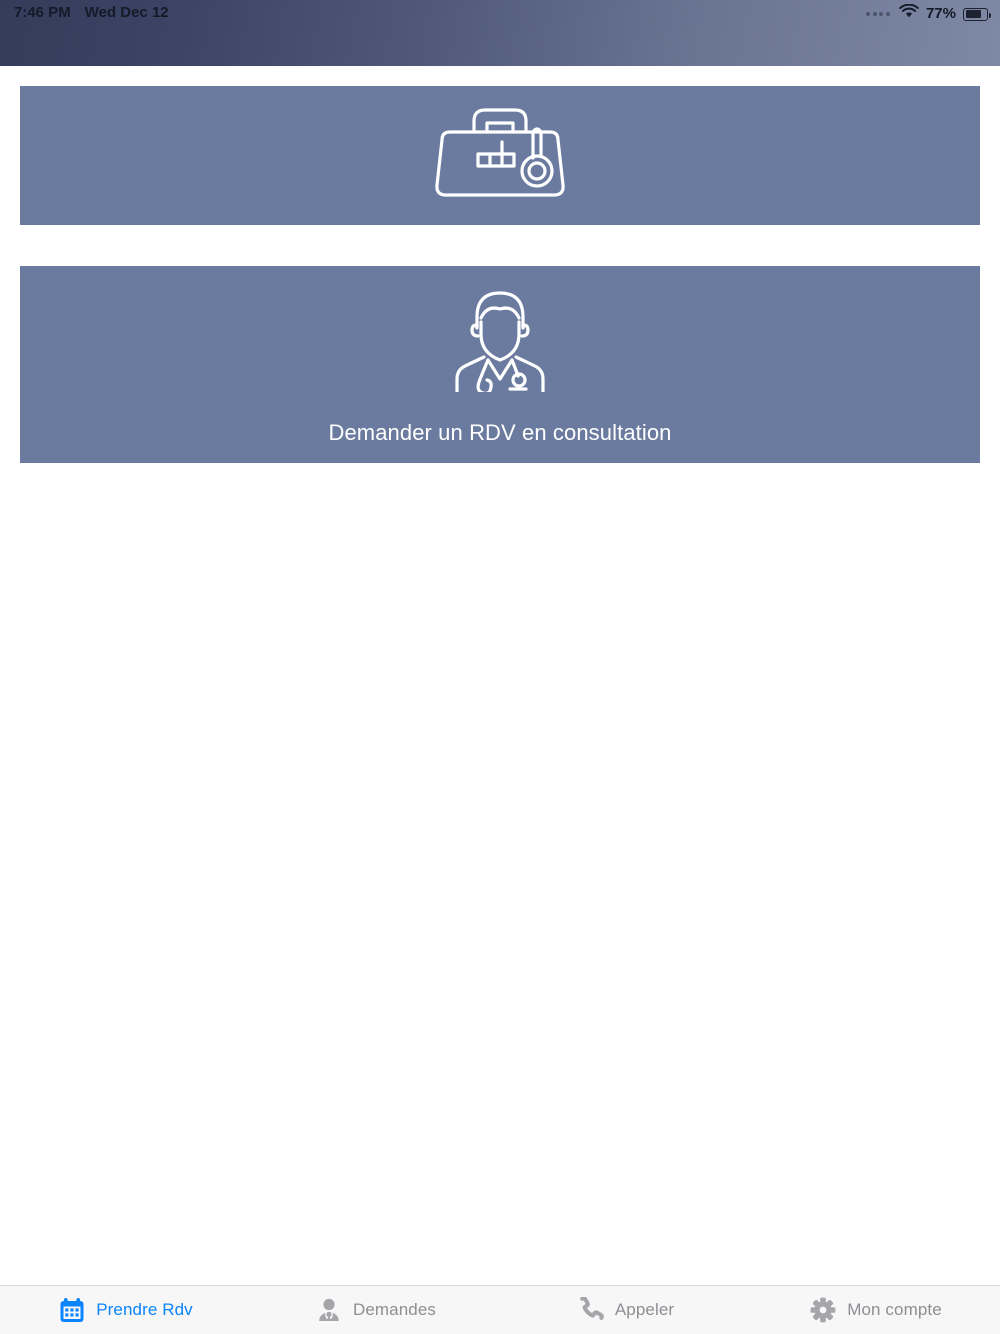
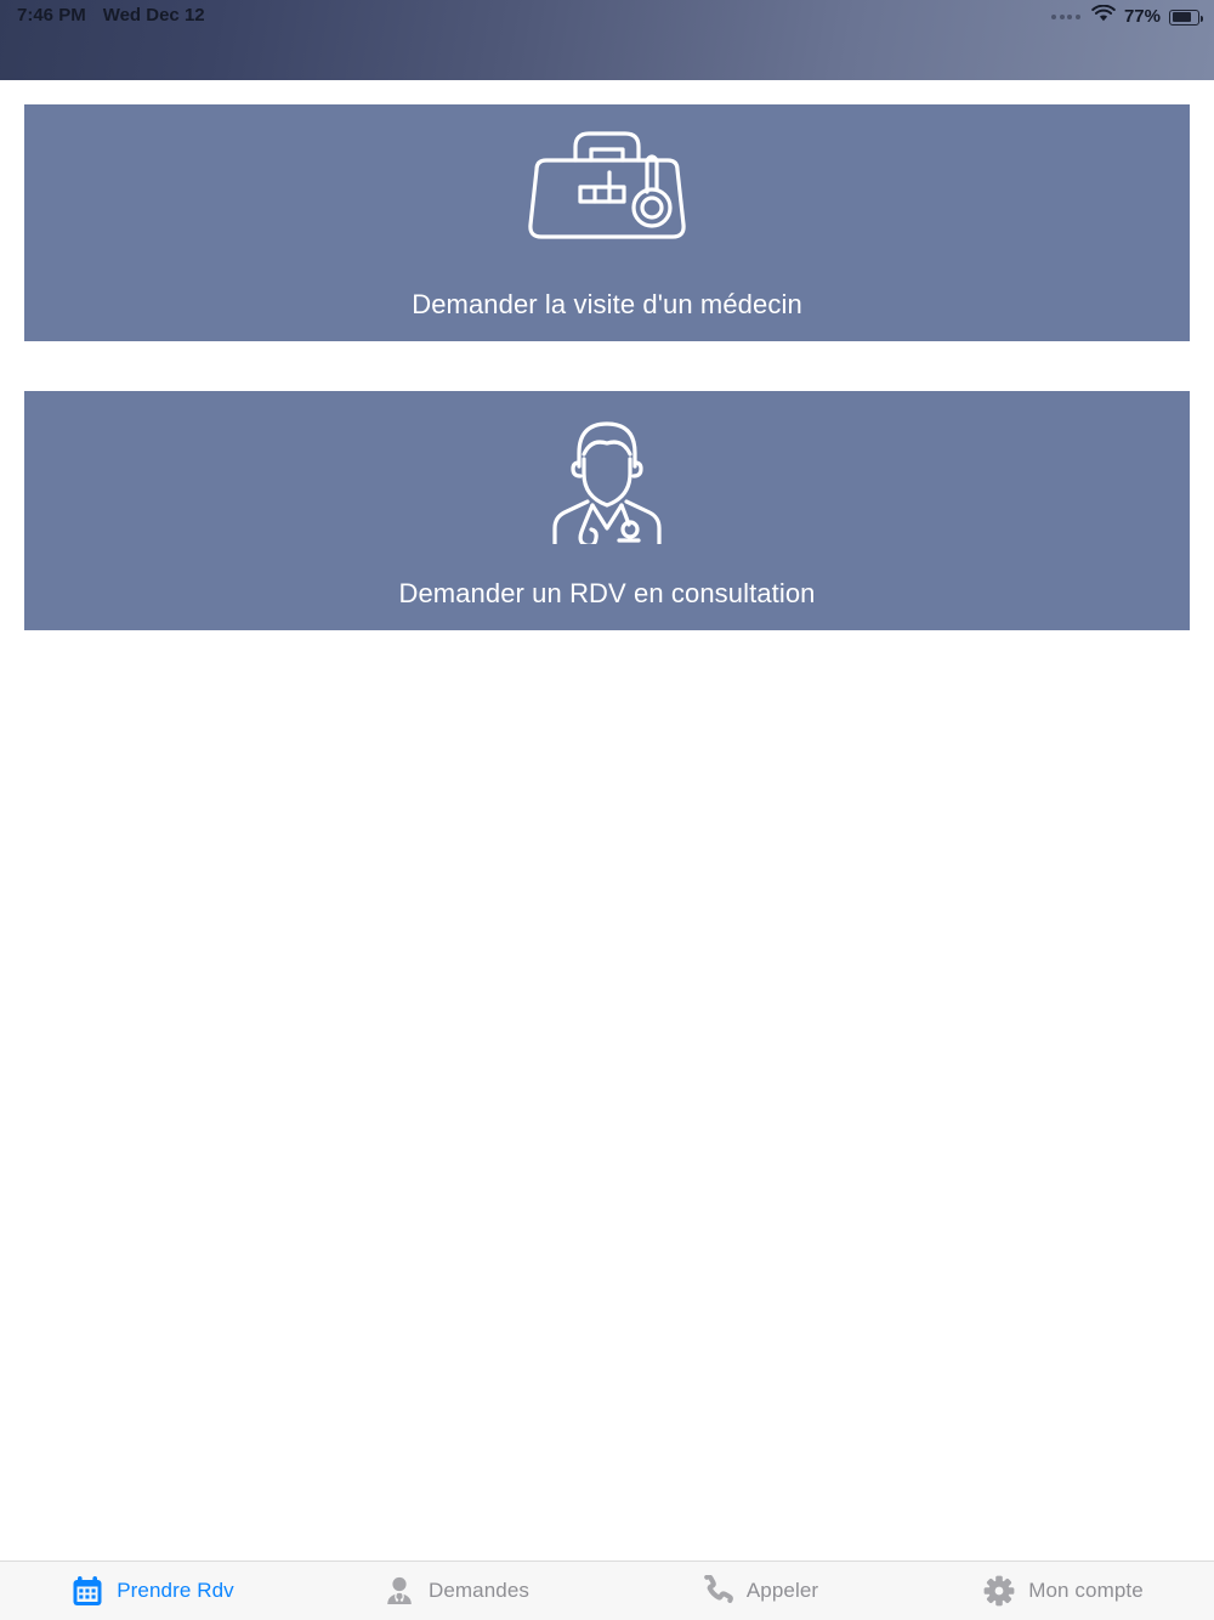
  7:46 PM
  Wed Dec 12
  77%
+ Demander la visite d'un médecin
  Demander un RDV en consultation
  Prendre Rdv
  Demandes
  Appeler
  Mon compte
